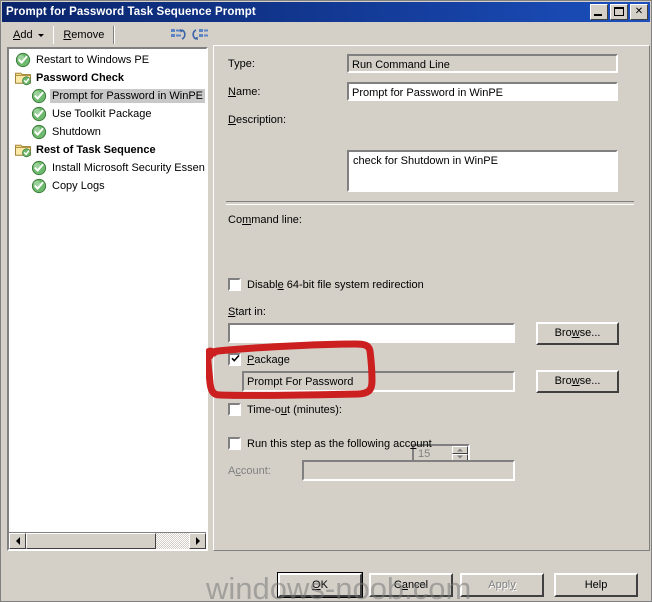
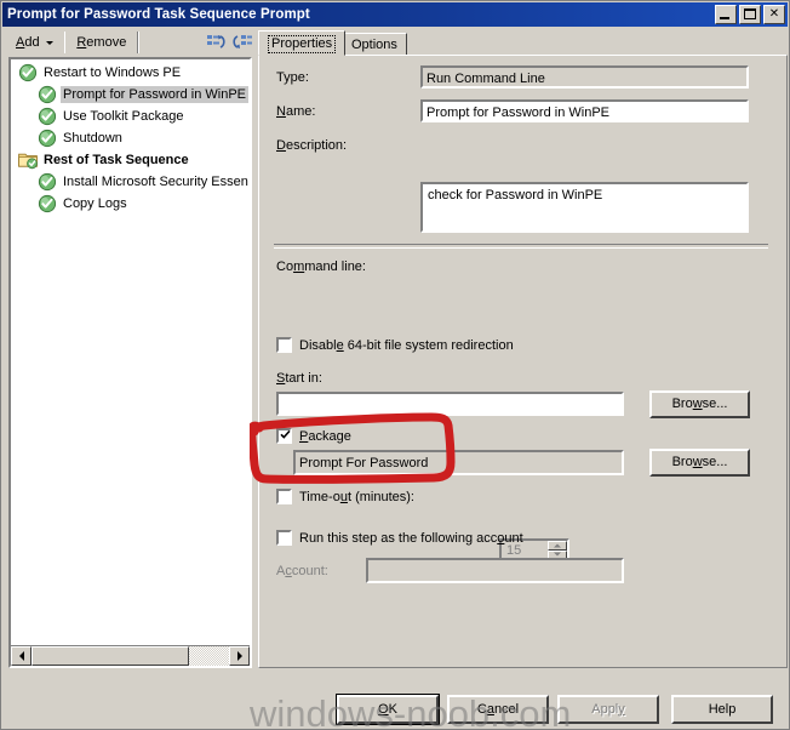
  Prompt for Password Task Sequence Prompt
  ✕
  Add
  Remove
+ Properties
+ Options
  Restart to Windows PE
- Password Check
  Prompt for Password in WinPE
  Use Toolkit Package
  Shutdown
  Rest of Task Sequence
  Install Microsoft Security Essen
  Copy Logs
  Type:
  Run Command Line
  Name:
  Prompt for Password in WinPE
  Description:
- check for Shutdown in WinPE
+ check for Password in WinPE
  Command line:
  Disable 64-bit file system redirection
  Start in:
  Browse...
  Package
  Prompt For Password
  Browse...
  Time-out (minutes):
  15
  Run this step as the following account
  Account:
  windows-noob.com
  OK
  Cancel
  Apply
  Help
